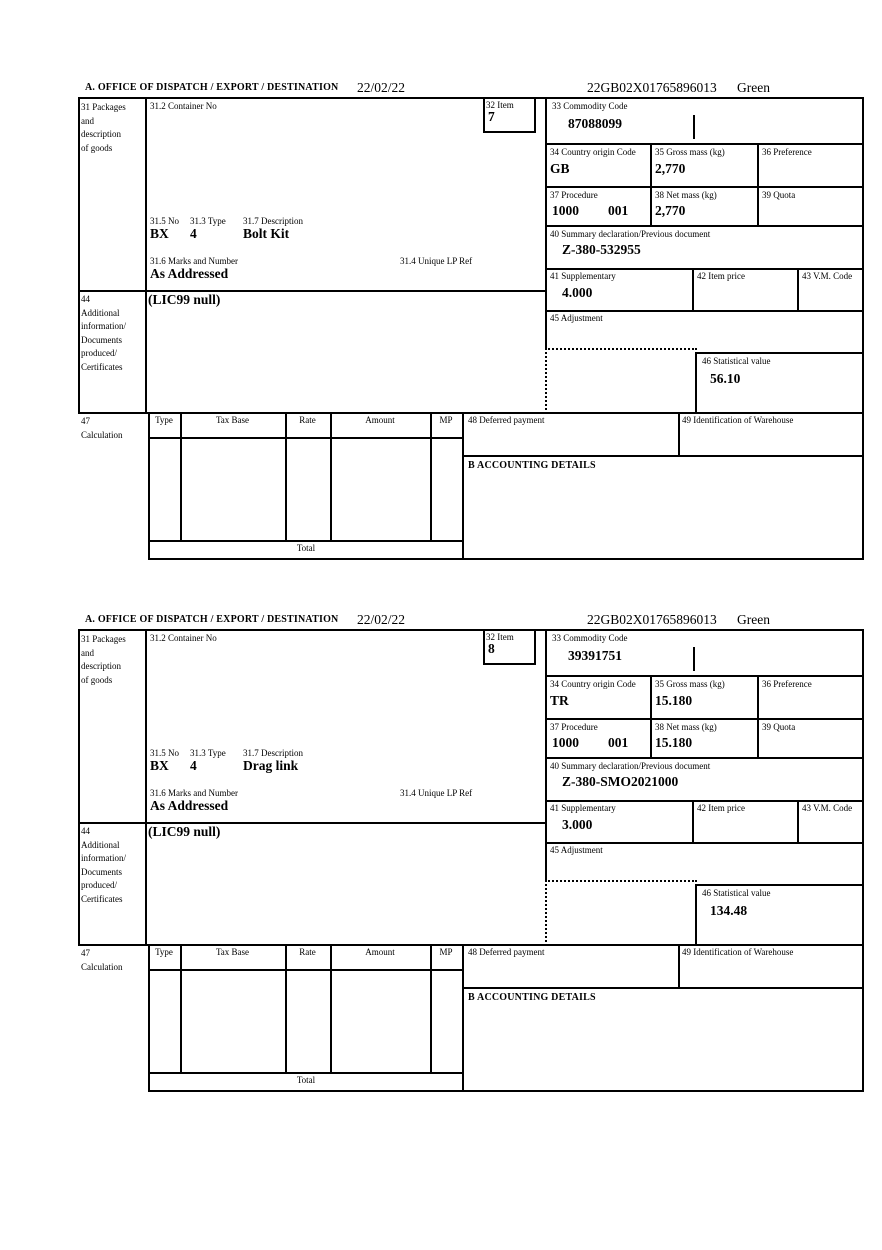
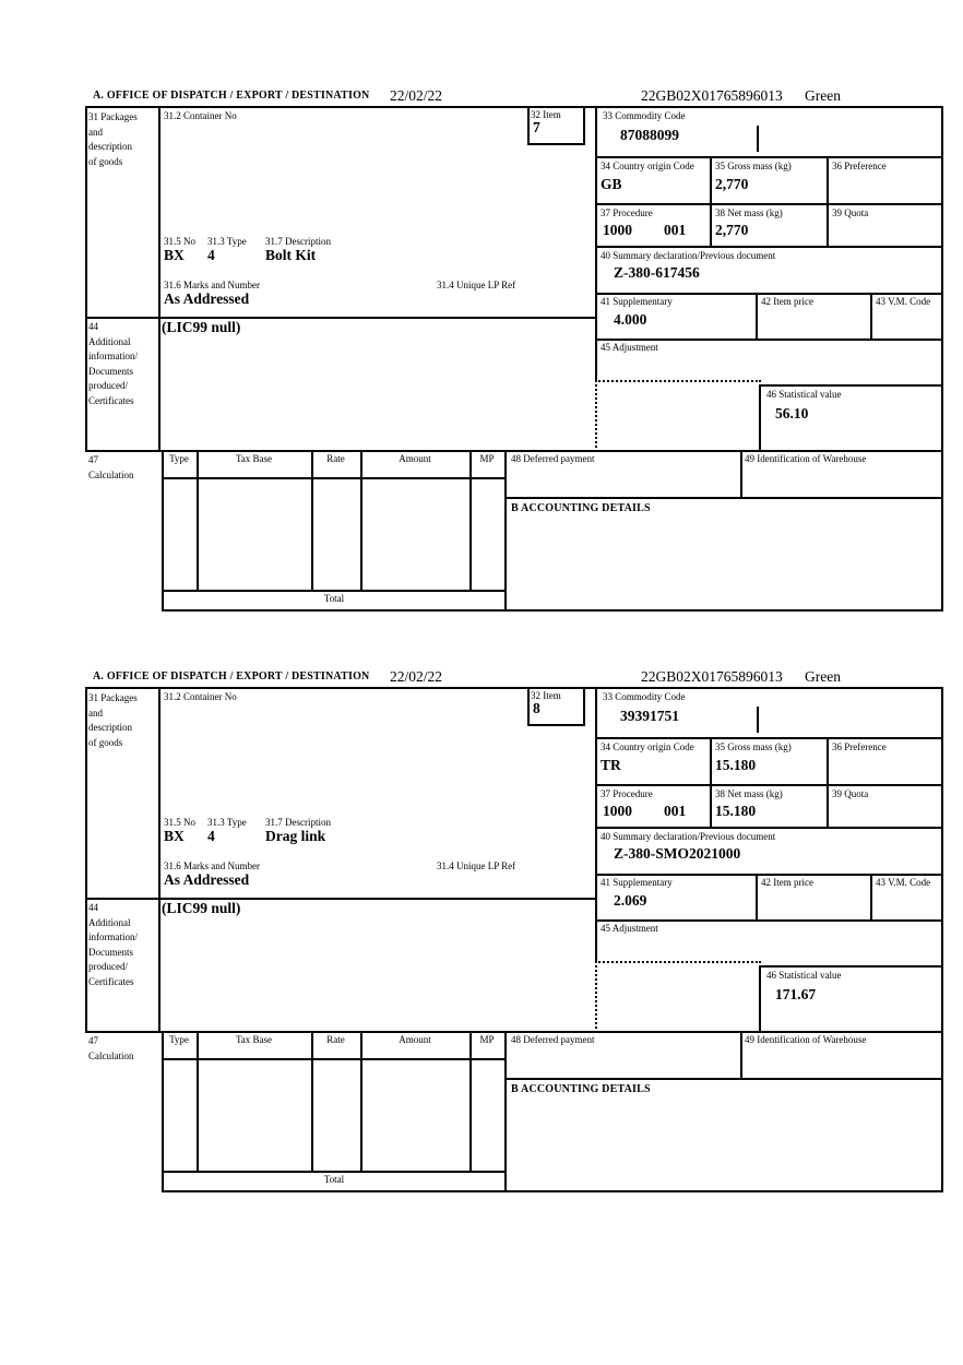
  A. OFFICE OF DISPATCH / EXPORT / DESTINATION
  22/02/22
  22GB02X01765896013
  Green
  31 Packages
  and
  description
  of goods
  31.2 Container No
  32 Item
  33 Commodity Code
  34 Country origin Code
  35 Gross mass (kg)
  36 Preference
  37 Procedure
  38 Net mass (kg)
  39 Quota
  40 Summary declaration/Previous document
  31.5 No
  31.3 Type
  31.7 Description
  31.6 Marks and Number
  31.4 Unique LP Ref
  41 Supplementary
  42 Item price
  43 V.M. Code
  44
  Additional
  information/
  Documents
  produced/
  Certificates
  45 Adjustment
  46 Statistical value
  47
  Calculation
  Type
  Tax Base
  Rate
  Amount
  MP
  Total
  48 Deferred payment
  49 Identification of Warehouse
  B ACCOUNTING DETAILS
  7
  87088099
  GB
  2,770
  1000
  001
  2,770
- Z-380-532955
+ Z-380-617456
  BX
  4
  Bolt Kit
  As Addressed
  (LIC99 null)
  4.000
  56.10
  A. OFFICE OF DISPATCH / EXPORT / DESTINATION
  22/02/22
  22GB02X01765896013
  Green
  31 Packages
  and
  description
  of goods
  31.2 Container No
  32 Item
  33 Commodity Code
  34 Country origin Code
  35 Gross mass (kg)
  36 Preference
  37 Procedure
  38 Net mass (kg)
  39 Quota
  40 Summary declaration/Previous document
  31.5 No
  31.3 Type
  31.7 Description
  31.6 Marks and Number
  31.4 Unique LP Ref
  41 Supplementary
  42 Item price
  43 V.M. Code
  44
  Additional
  information/
  Documents
  produced/
  Certificates
  45 Adjustment
  46 Statistical value
  47
  Calculation
  Type
  Tax Base
  Rate
  Amount
  MP
  Total
  48 Deferred payment
  49 Identification of Warehouse
  B ACCOUNTING DETAILS
  8
  39391751
  TR
  15.180
  1000
  001
  15.180
  Z-380-SMO2021000
  BX
  4
  Drag link
  As Addressed
  (LIC99 null)
- 3.000
+ 2.069
- 134.48
+ 171.67
